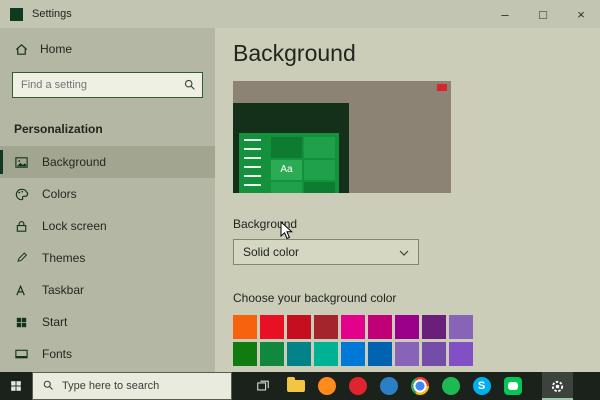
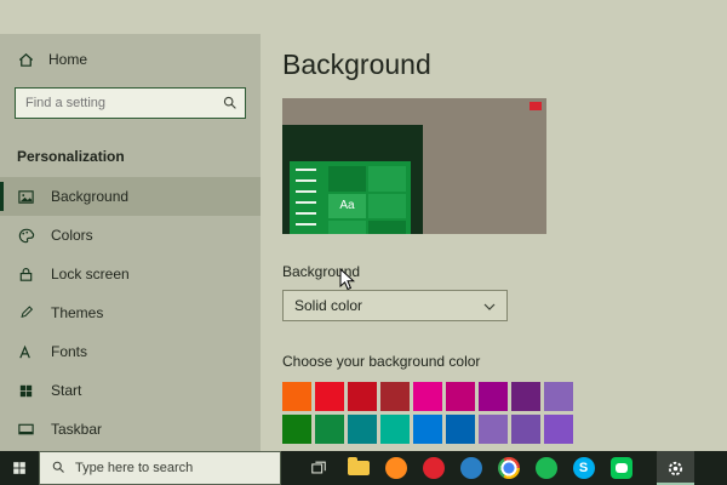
- Settings
- –
- □
- ×
  Home
  Find a setting
  Personalization
  Background
  Colors
  Lock screen
  Themes
- Taskbar
+ Fonts
  Start
- Fonts
+ Taskbar
  Background
  Aa
  Background
  Solid color
  Choose your background color
  Type here to search
  S
